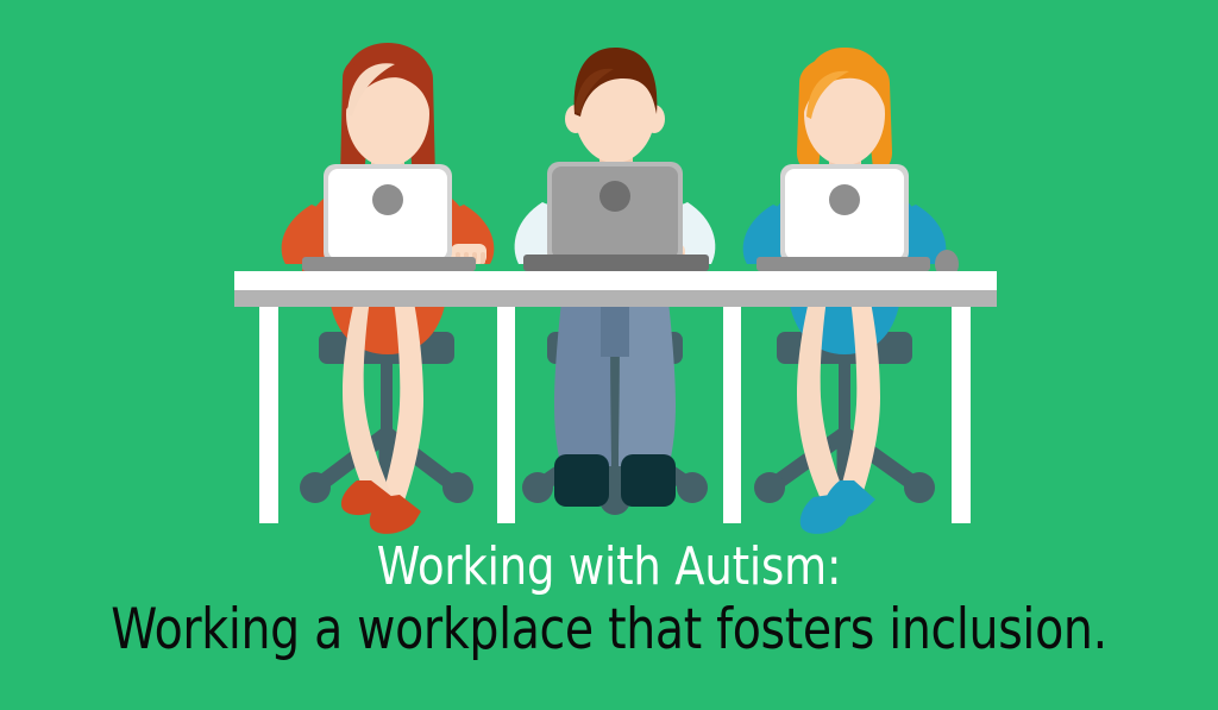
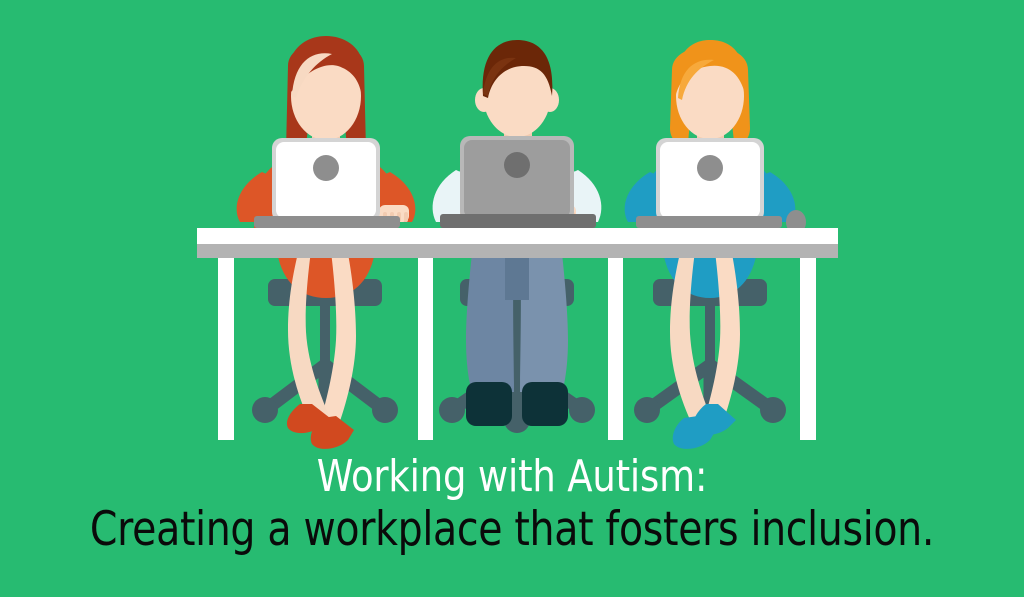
  Working with Autism:
- Working a workplace that fosters inclusion.
+ Creating a workplace that fosters inclusion.
